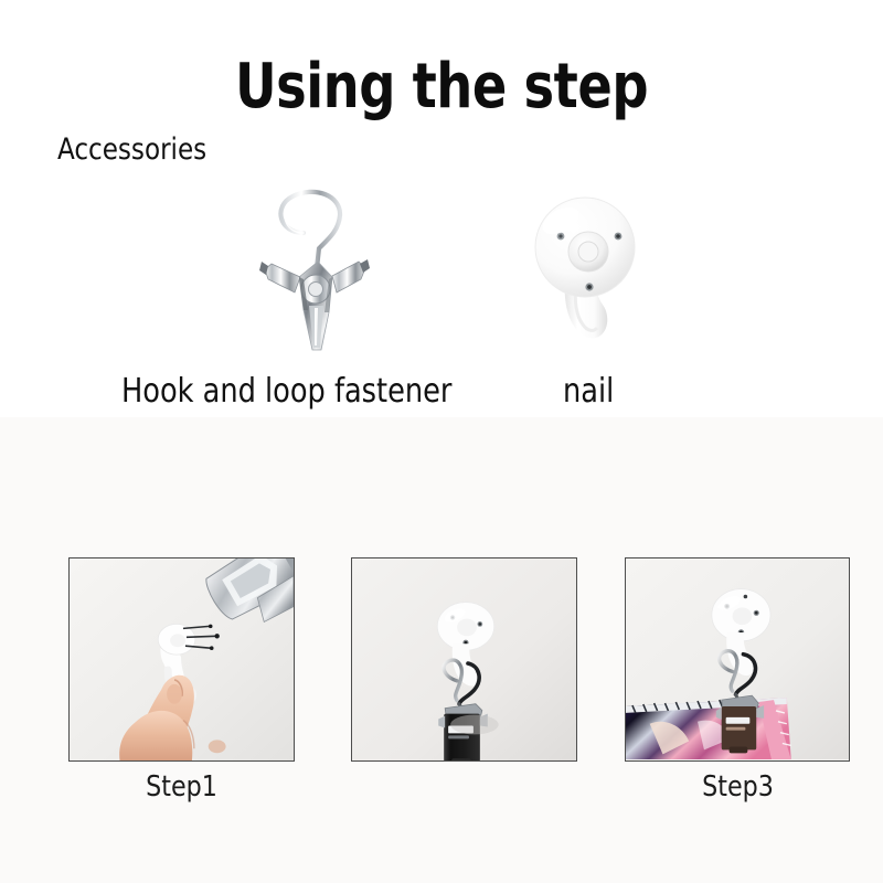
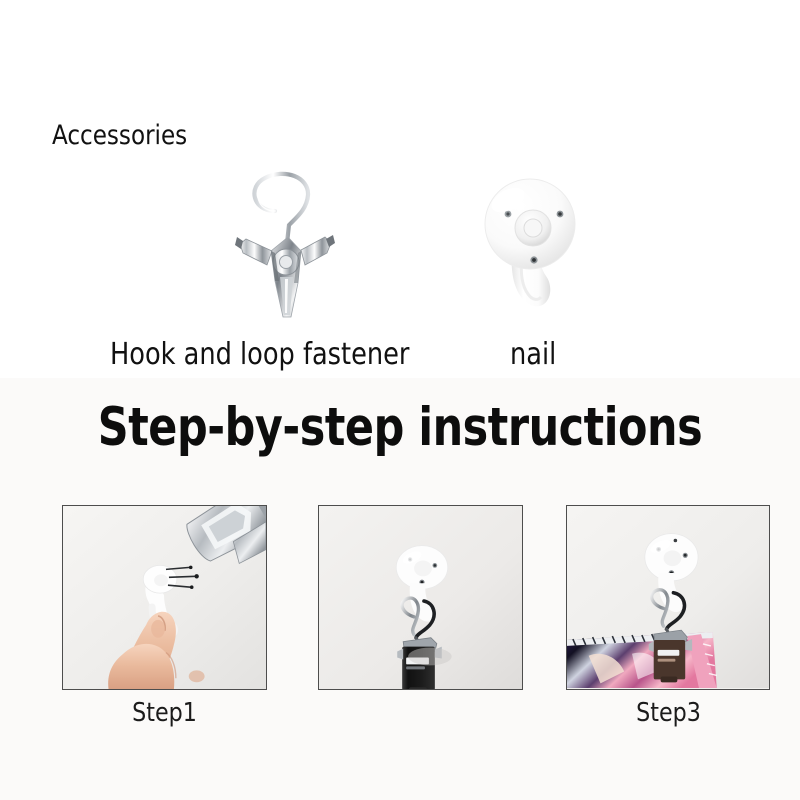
- Using the step
  Accessories
  Hook and loop fastener
  nail
+ Step-by-step instructions
  Step1
  Step3
